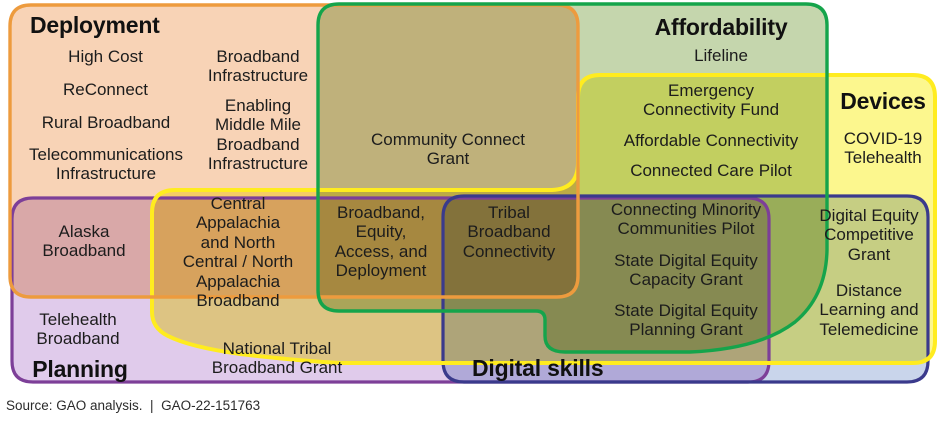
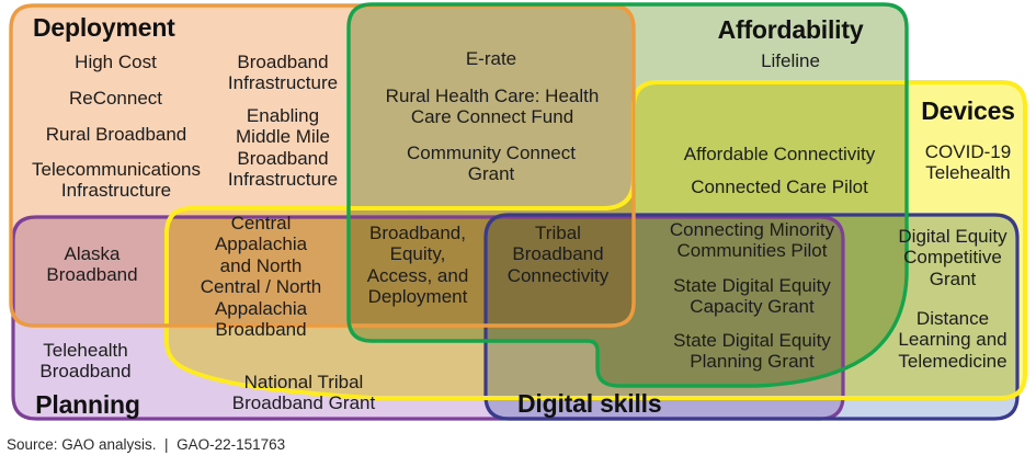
  Deployment
  High Cost
  ReConnect
  Rural Broadband
  Telecommunications
  Infrastructure
  Broadband
  Infrastructure
  Enabling
  Middle Mile
  Broadband
  Infrastructure
+ E-rate
+ Rural Health Care: Health
+ Care Connect Fund
  Community Connect
  Grant
  Affordability
  Lifeline
- Emergency
- Connectivity Fund
  Affordable Connectivity
  Connected Care Pilot
  Devices
  COVID-19
  Telehealth
  Alaska
  Broadband
  Central
  Appalachia
  and North
  Central / North
  Appalachia
  Broadband
  Broadband,
  Equity,
  Access, and
  Deployment
  Tribal
  Broadband
  Connectivity
  Connecting Minority
  Communities Pilot
  State Digital Equity
  Capacity Grant
  State Digital Equity
  Planning Grant
  Digital Equity
  Competitive
  Grant
  Distance
  Learning and
  Telemedicine
  Telehealth
  Broadband
  Planning
  National Tribal
  Broadband Grant
  Digital skills
  Source: GAO analysis. | GAO-22-151763
